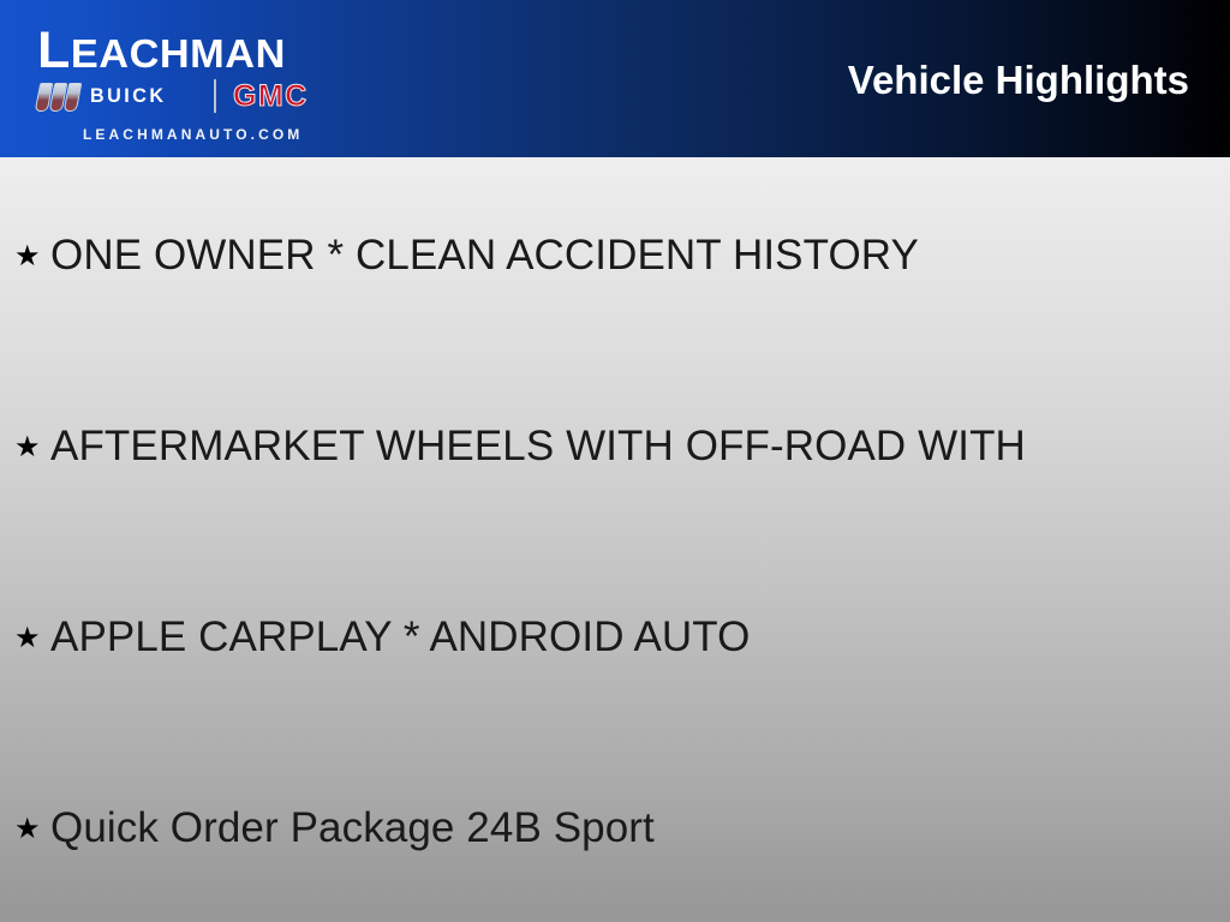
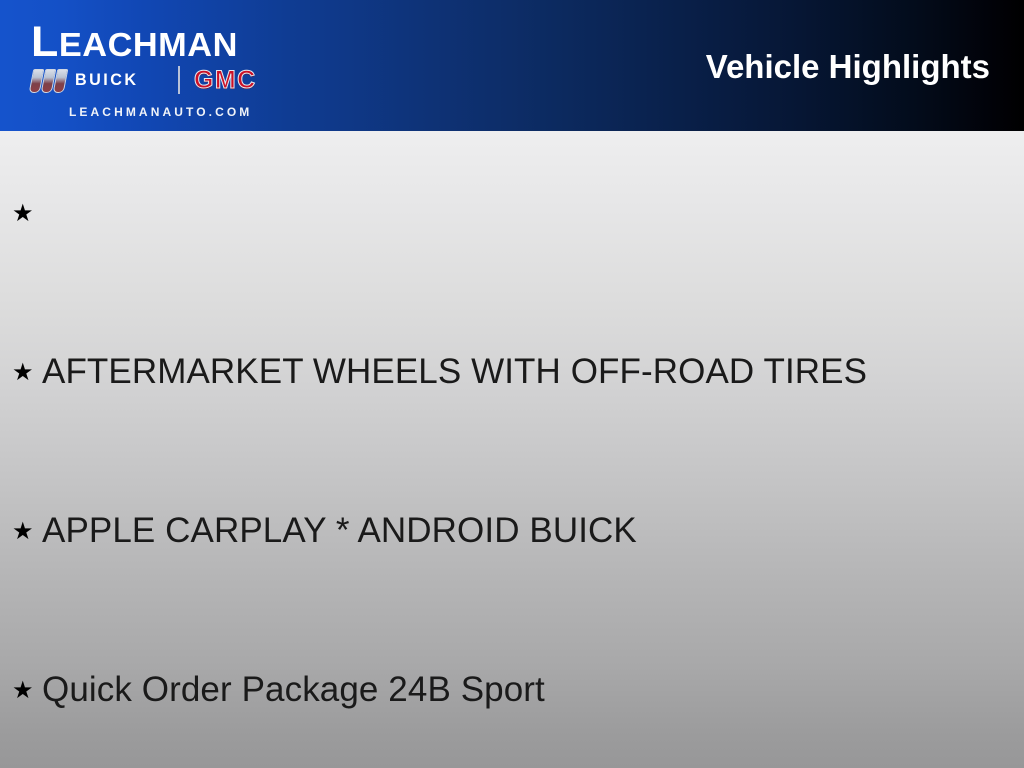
  LEACHMAN
  BUICK
  GMC
  LEACHMANAUTO.COM
  Vehicle Highlights
  ★
- ONE OWNER * CLEAN ACCIDENT HISTORY
  ★
- AFTERMARKET WHEELS WITH OFF-ROAD WITH
+ AFTERMARKET WHEELS WITH OFF-ROAD TIRES
  ★
- APPLE CARPLAY * ANDROID AUTO
+ APPLE CARPLAY * ANDROID BUICK
  ★
  Quick Order Package 24B Sport
